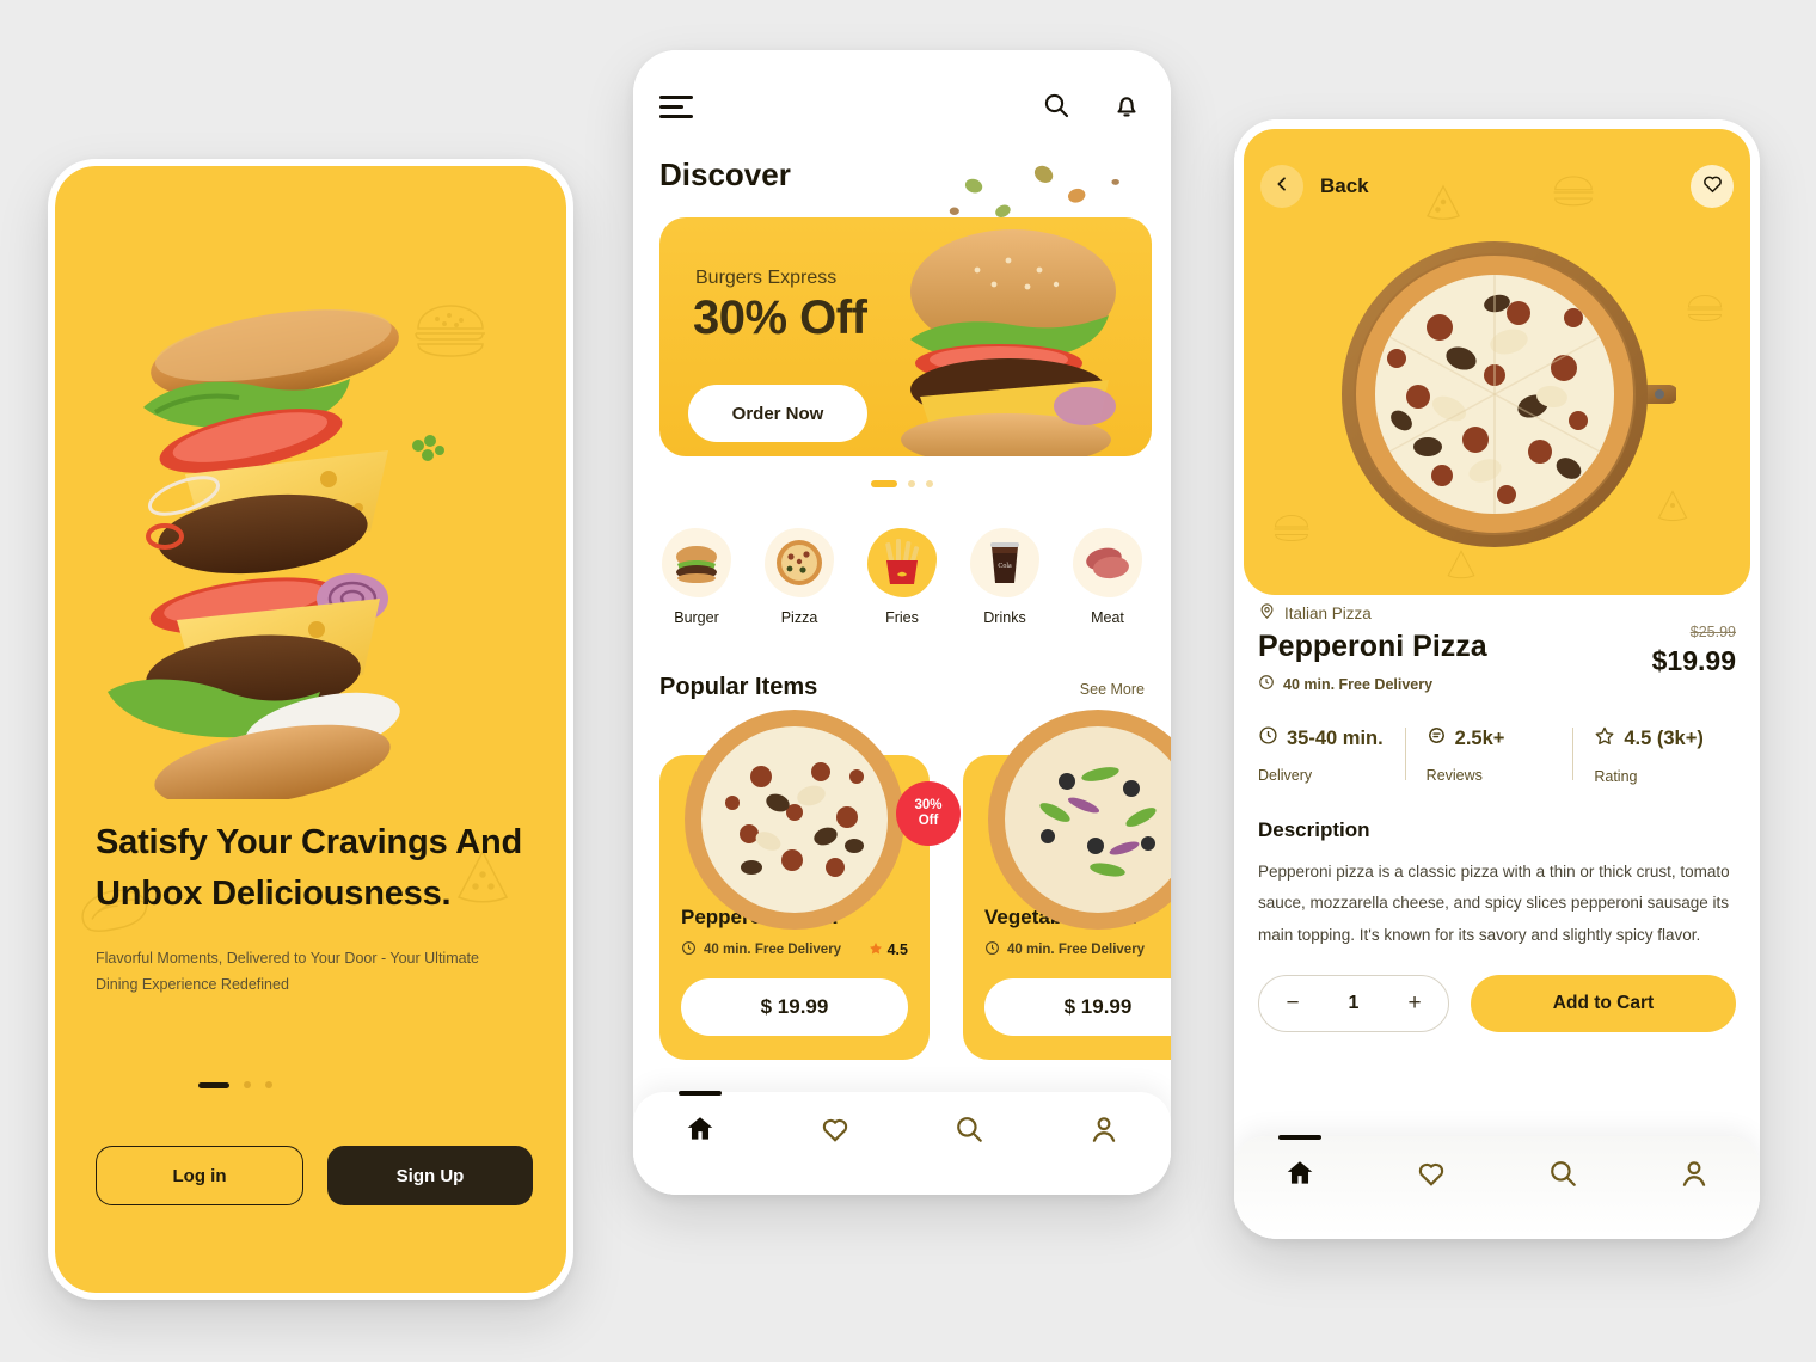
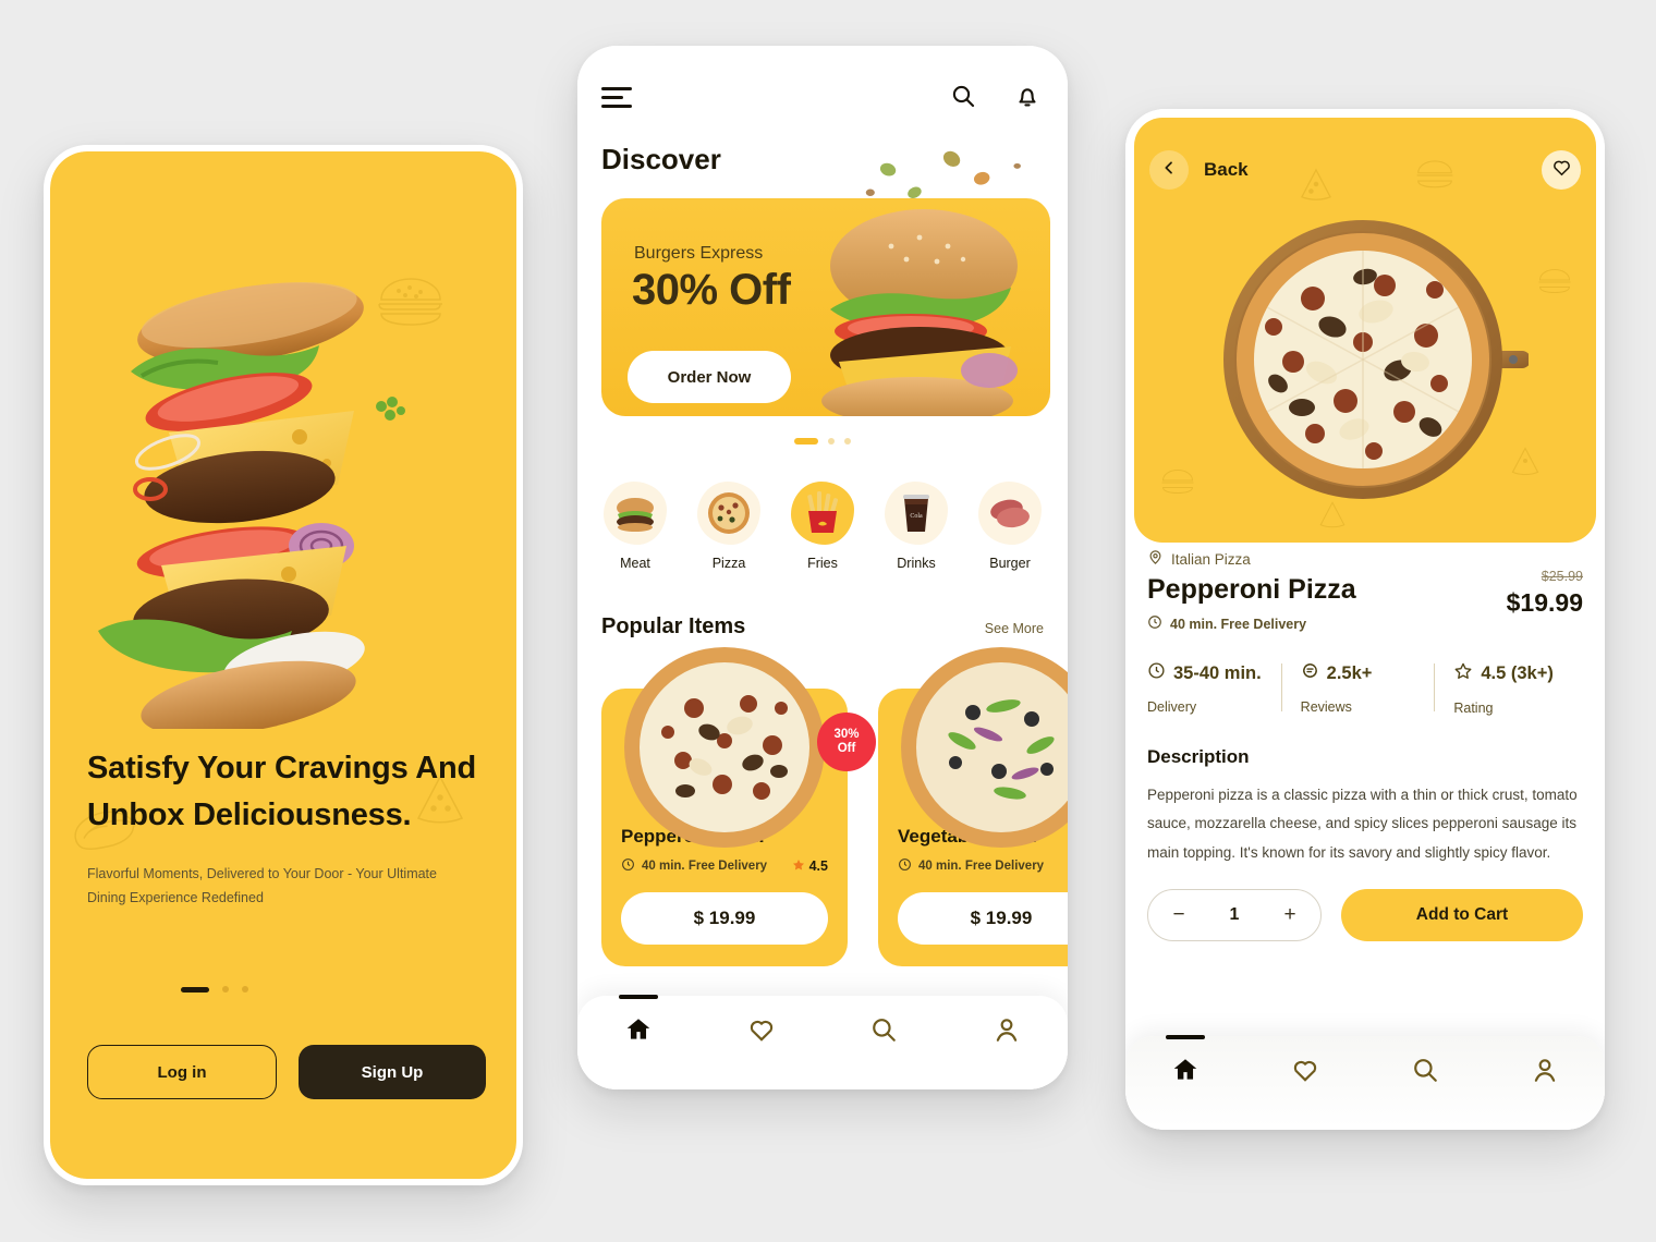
  Satisfy Your Cravings And Unbox Deliciousness.
  Flavorful Moments, Delivered to Your Door - Your Ultimate Dining Experience Redefined
  Log in
  Sign Up
  Discover
  Burgers Express
  30% Off
  Order Now
- Burger
+ Meat
  Pizza
  Fries
  Drinks
- Meat
+ Burger
  Popular Items
  See More
  30%
  Off
  40 min. Free Delivery
  4.5
  $ 19.99
  40 min. Free Delivery
  $ 19.99
  Back
  Italian Pizza
  Pepperoni Pizza
  40 min. Free Delivery
  $25.99
  $19.99
  35-40 min.
  Delivery
  2.5k+
  Reviews
  4.5 (3k+)
  Rating
  Description
  Pepperoni pizza is a classic pizza with a thin or thick crust, tomato sauce, mozzarella cheese, and spicy slices pepperoni sausage its main topping. It's known for its savory and slightly spicy flavor.
  −
  1
  +
  Add to Cart
